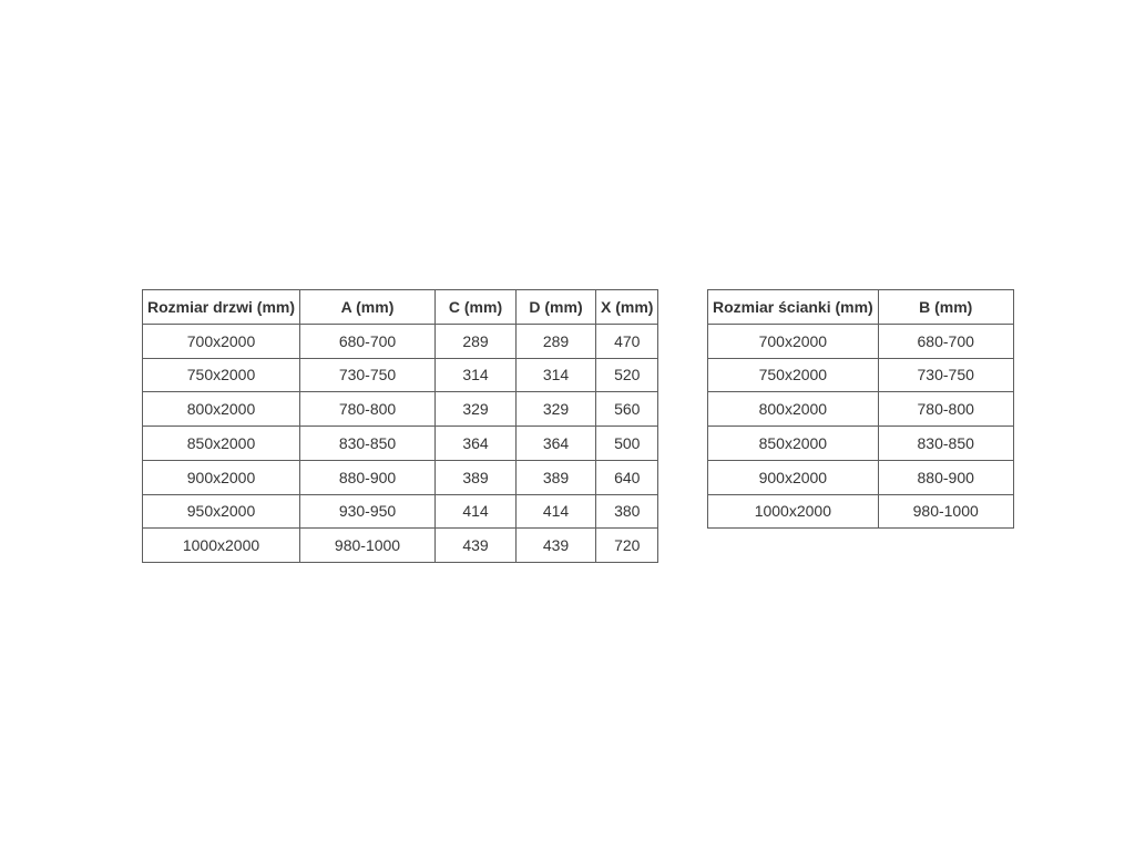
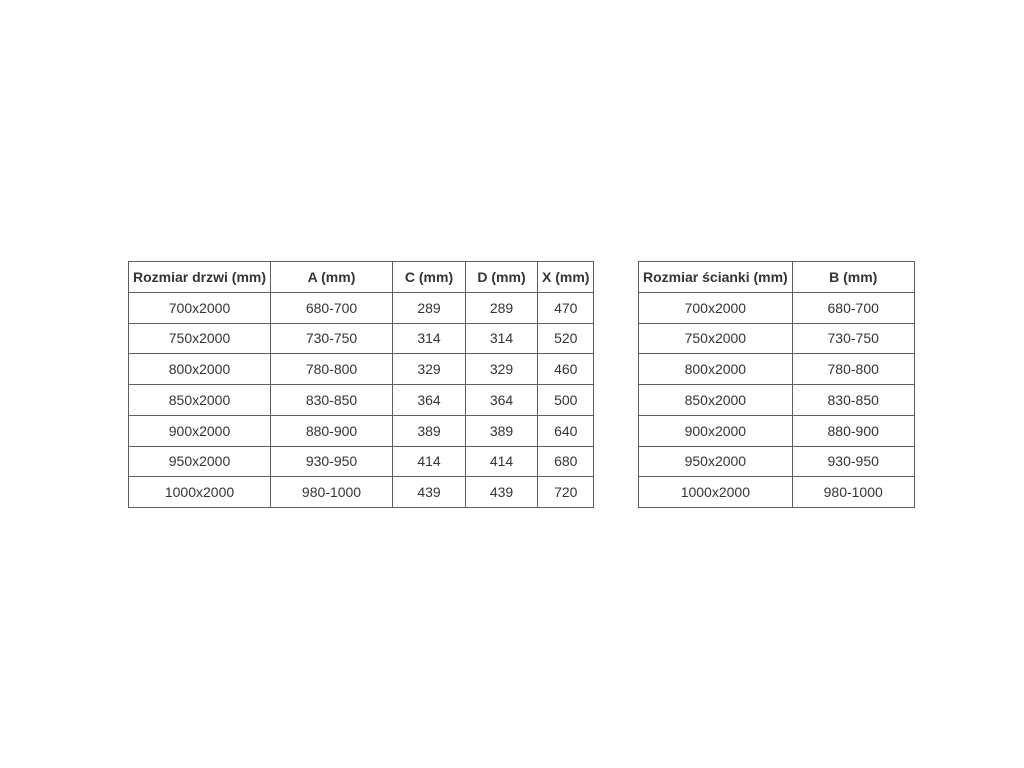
  Rozmiar drzwi (mm)	A (mm)	C (mm)	D (mm)	X (mm)
  700x2000	680-700	289	289	470
  750x2000	730-750	314	314	520
- 800x2000	780-800	329	329	560
+ 800x2000	780-800	329	329	460
  850x2000	830-850	364	364	500
  900x2000	880-900	389	389	640
- 950x2000	930-950	414	414	380
+ 950x2000	930-950	414	414	680
  1000x2000	980-1000	439	439	720
  Rozmiar ścianki (mm)	B (mm)
  700x2000	680-700
  750x2000	730-750
  800x2000	780-800
  850x2000	830-850
  900x2000	880-900
+ 950x2000	930-950
  1000x2000	980-1000
